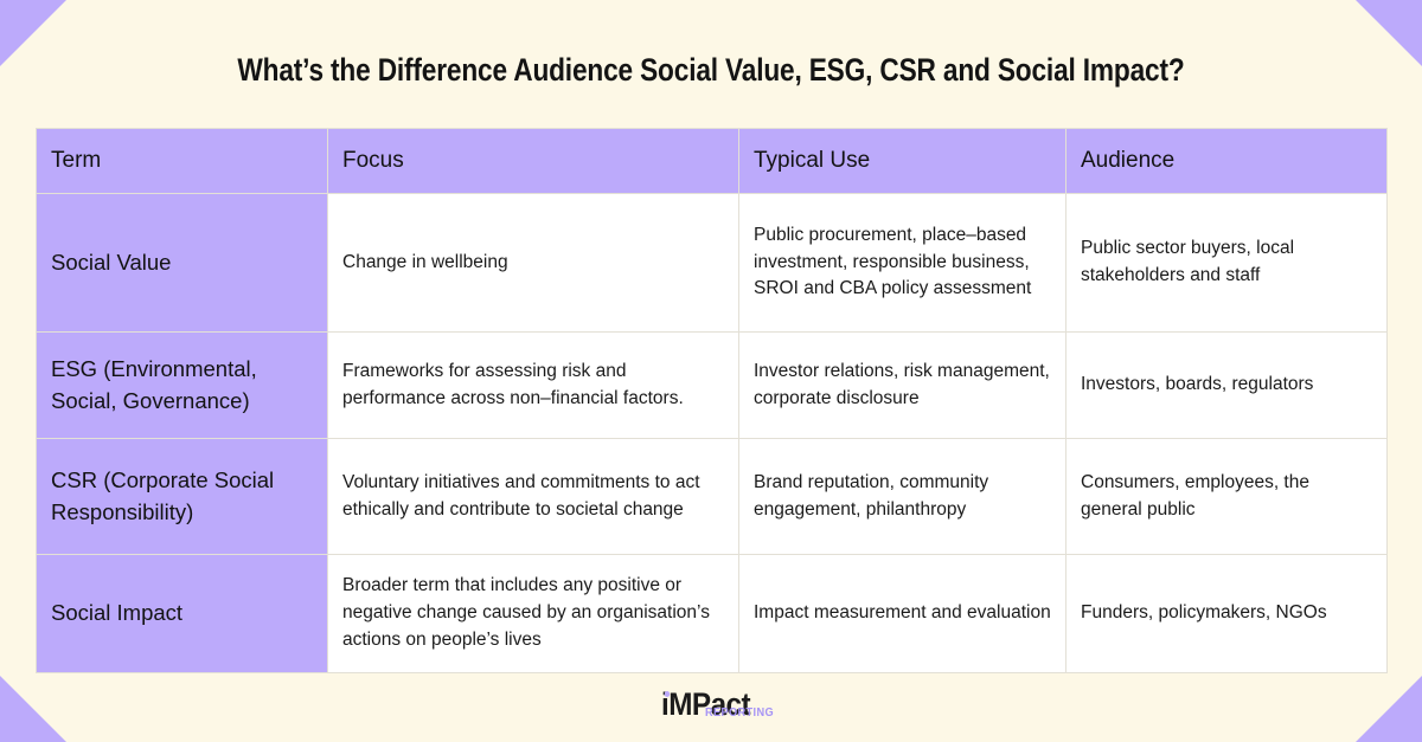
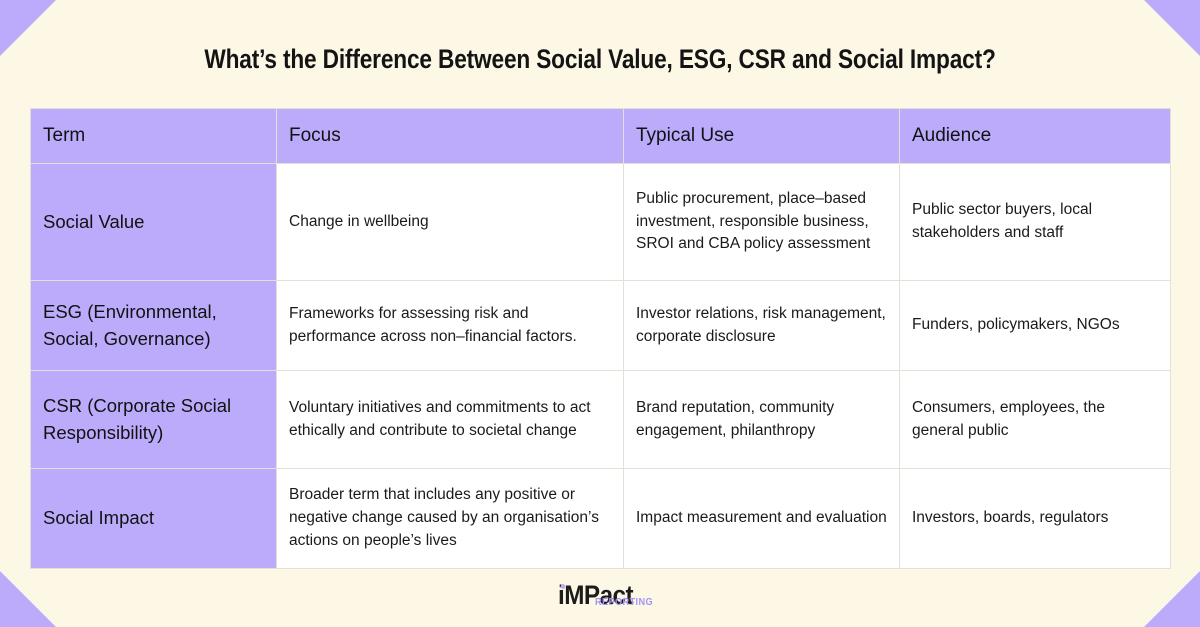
- What’s the Difference Audience Social Value, ESG, CSR and Social Impact?
+ What’s the Difference Between Social Value, ESG, CSR and Social Impact?
  Term	Focus	Typical Use	Audience
  Social Value	Change in wellbeing	Public procurement, place–based investment, responsible business, SROI and CBA policy assessment	Public sector buyers, local stakeholders and staff
- ESG (Environmental, Social, Governance)	Frameworks for assessing risk and performance across non–financial factors.	Investor relations, risk management, corporate disclosure	Investors, boards, regulators
+ ESG (Environmental, Social, Governance)	Frameworks for assessing risk and performance across non–financial factors.	Investor relations, risk management, corporate disclosure	Funders, policymakers, NGOs
  CSR (Corporate Social Responsibility)	Voluntary initiatives and commitments to act ethically and contribute to societal change	Brand reputation, community engagement, philanthropy	Consumers, employees, the general public
- Social Impact	Broader term that includes any positive or negative change caused by an organisation’s actions on people’s lives	Impact measurement and evaluation	Funders, policymakers, NGOs
+ Social Impact	Broader term that includes any positive or negative change caused by an organisation’s actions on people’s lives	Impact measurement and evaluation	Investors, boards, regulators
  iMPact
  REPORTING
